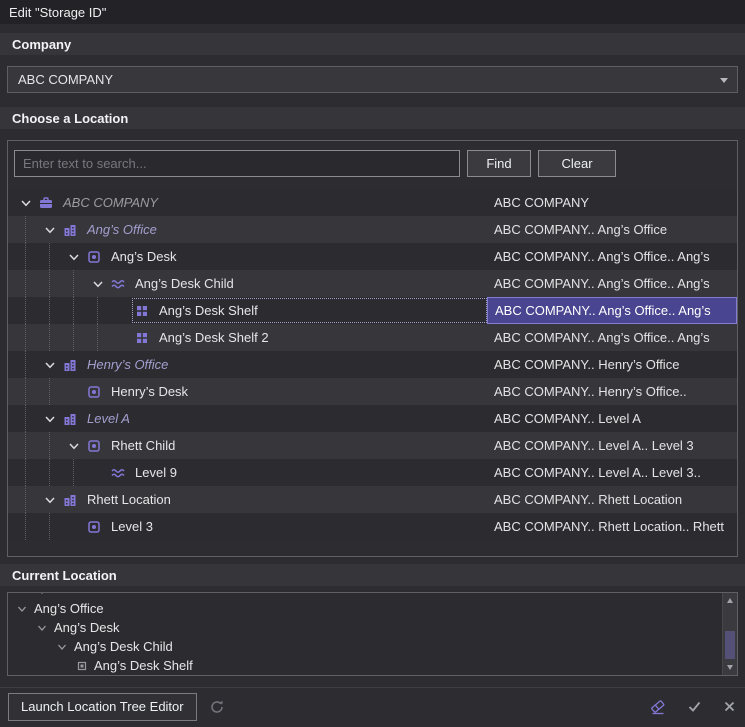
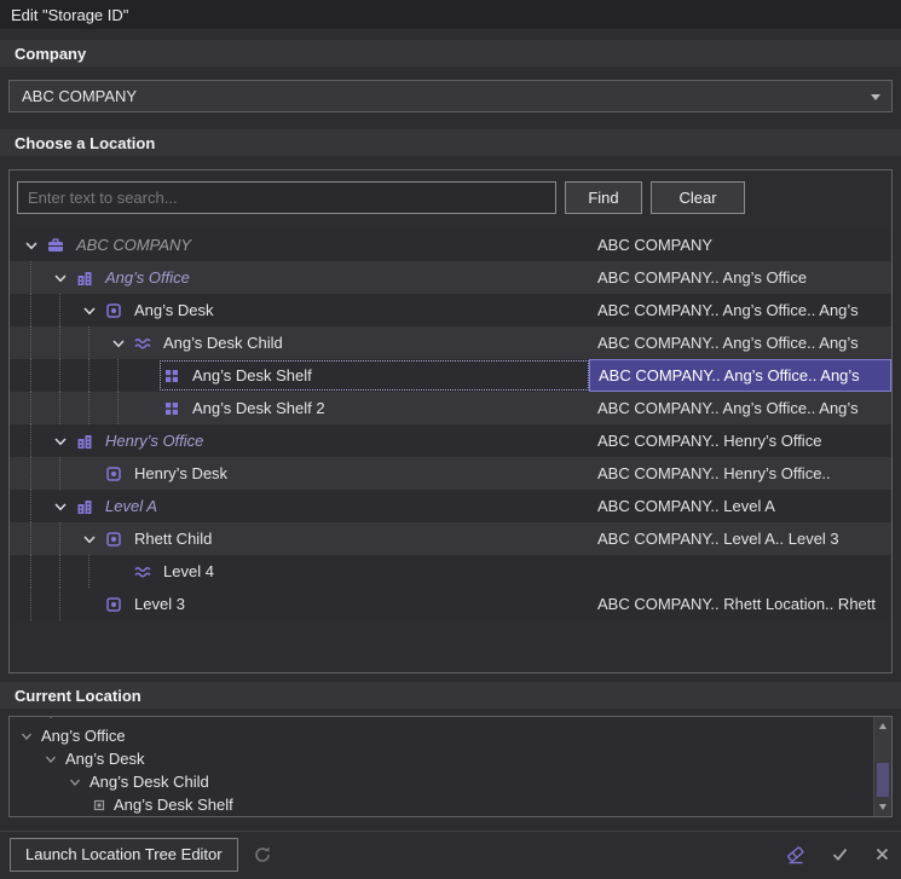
  Edit "Storage ID"
  Company
  ABC COMPANY
  Choose a Location
  Enter text to search...
  Find
  Clear
  ABC COMPANY
  ABC COMPANY
  Ang’s Office
  ABC COMPANY.. Ang’s Office
  Ang’s Desk
  ABC COMPANY.. Ang’s Office.. Ang’s
  Ang’s Desk Child
  ABC COMPANY.. Ang’s Office.. Ang’s
  Ang’s Desk Shelf
  ABC COMPANY.. Ang’s Office.. Ang’s
  Ang’s Desk Shelf 2
  ABC COMPANY.. Ang’s Office.. Ang’s
  Henry’s Office
  ABC COMPANY.. Henry’s Office
  Henry’s Desk
  ABC COMPANY.. Henry’s Office..
  Level A
  ABC COMPANY.. Level A
  Rhett Child
  ABC COMPANY.. Level A.. Level 3
- Level 9
+ Level 4
- ABC COMPANY.. Level A.. Level 3..
- Rhett Location
- ABC COMPANY.. Rhett Location
  Level 3
  ABC COMPANY.. Rhett Location.. Rhett
  Current Location
  Ang’s Office
  Ang’s Desk
  Ang’s Desk Child
  Ang’s Desk Shelf
  Launch Location Tree Editor
